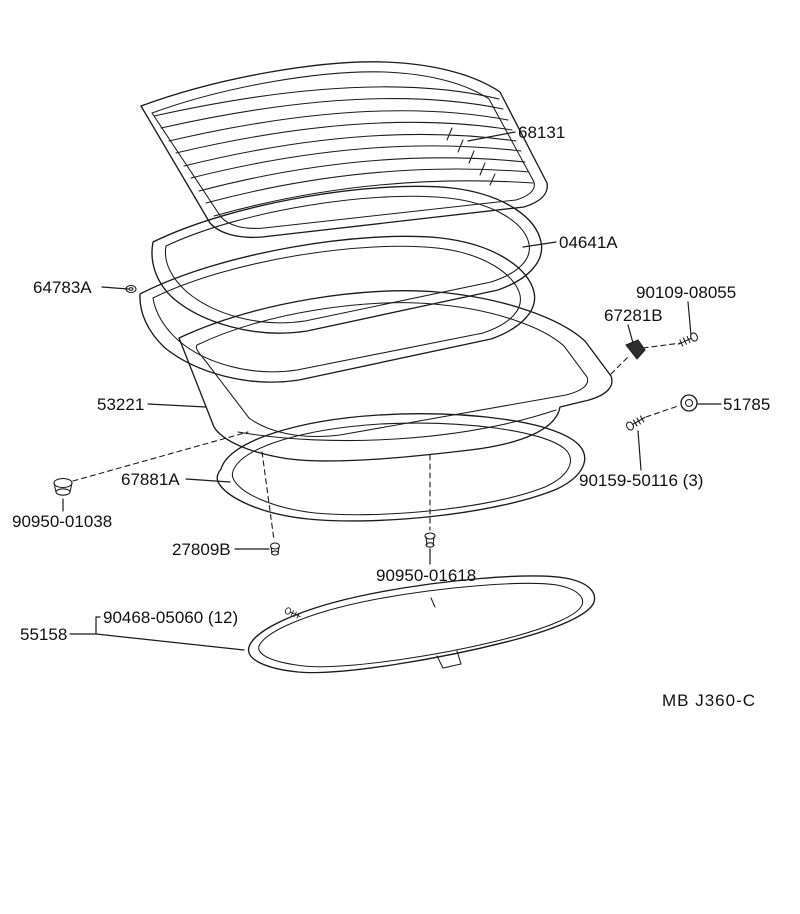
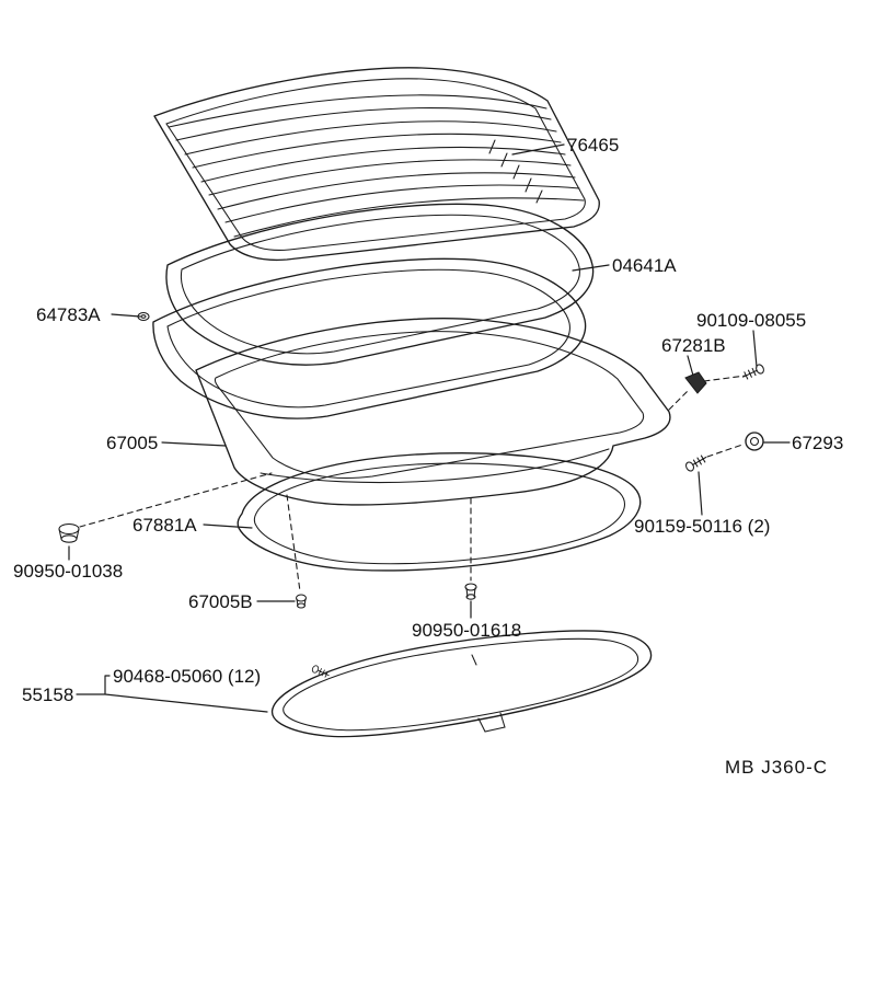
- 68131
+ 76465
  04641A
  64783A
  90109-08055
  67281B
- 53221
+ 67005
- 51785
+ 67293
- 90159-50116 (3)
+ 90159-50116 (2)
  67881A
  90950-01038
- 27809B
+ 67005B
  90950-01618
  90468-05060 (12)
  55158
  MB J360-C
